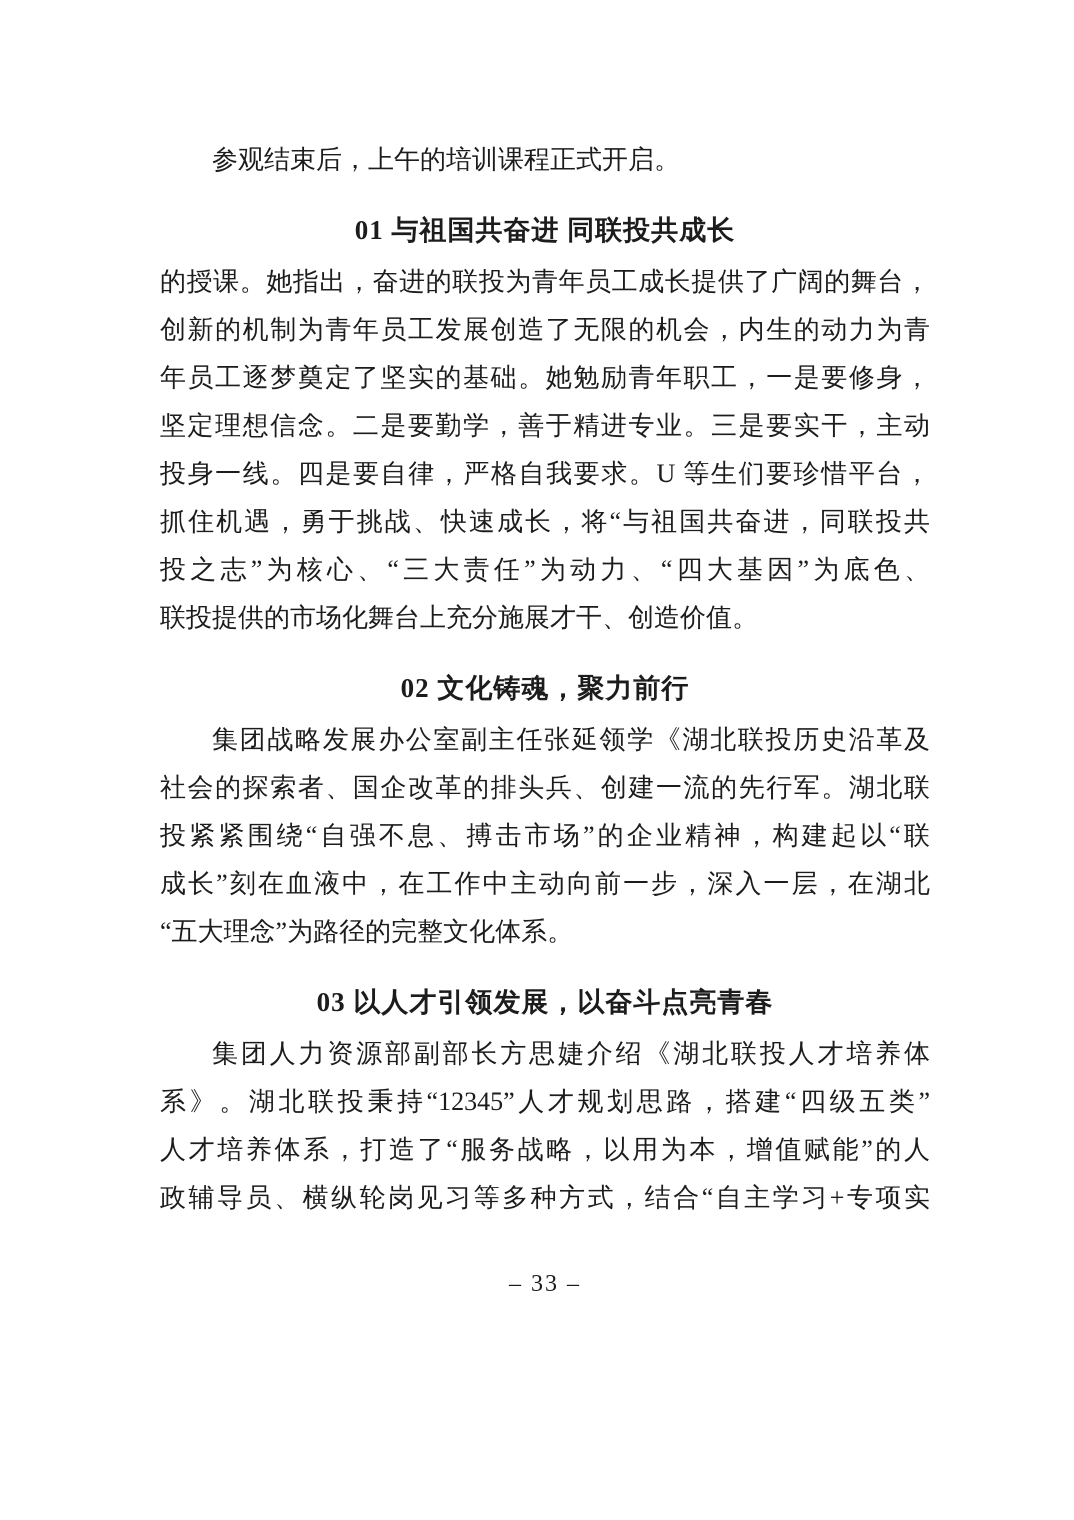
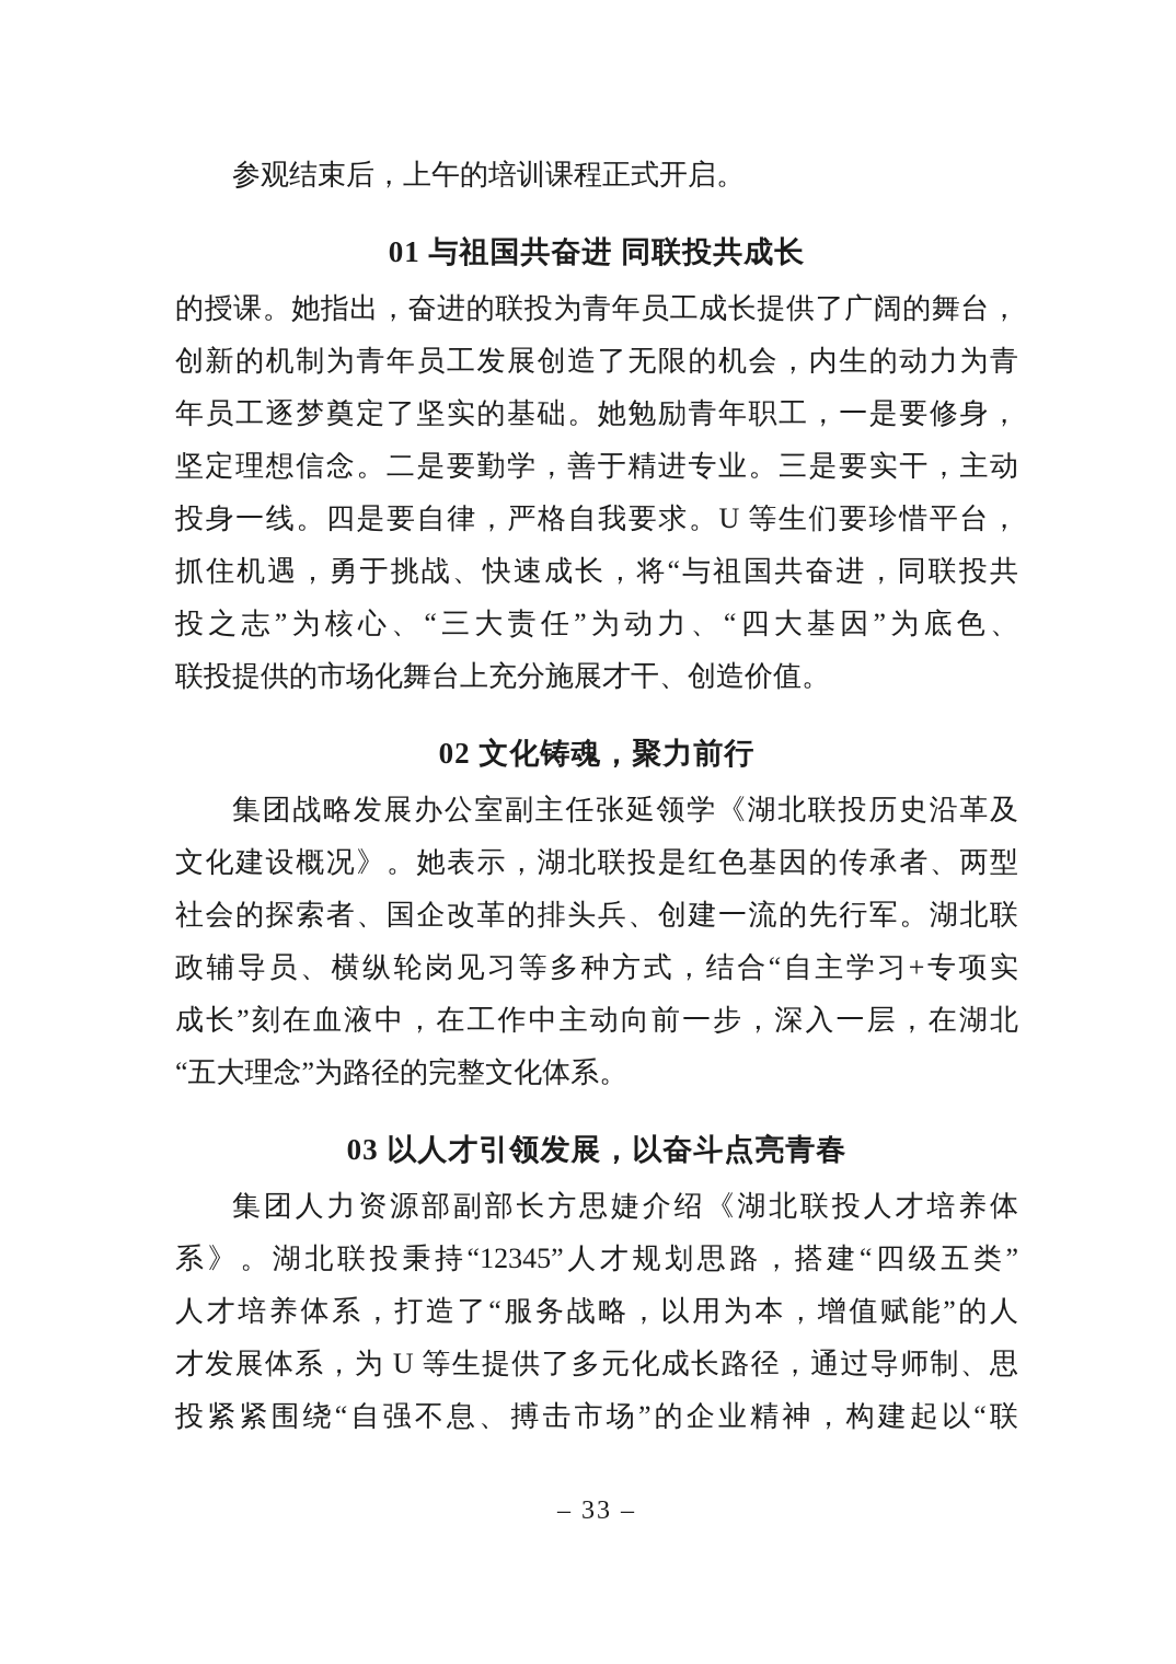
  参观结束后，上午的培训课程正式开启。
  01 与祖国共奋进 同联投共成长
  的授课。她指出，奋进的联投为青年员工成长提供了广阔的舞台，
  创新的机制为青年员工发展创造了无限的机会，内生的动力为青
  年员工逐梦奠定了坚实的基础。她勉励青年职工，一是要修身，
  坚定理想信念。二是要勤学，善于精进专业。三是要实干，主动
  投身一线。四是要自律，严格自我要求。U 等生们要珍惜平台，
  抓住机遇，勇于挑战、快速成长，将“与祖国共奋进，同联投共
  投之志”为核心、“三大责任”为动力、“四大基因”为底色、
  联投提供的市场化舞台上充分施展才干、创造价值。
  02 文化铸魂，聚力前行
  集团战略发展办公室副主任张延领学《湖北联投历史沿革及
+ 文化建设概况》。她表示，湖北联投是红色基因的传承者、两型
  社会的探索者、国企改革的排头兵、创建一流的先行军。湖北联
- 投紧紧围绕“自强不息、搏击市场”的企业精神，构建起以“联
+ 政辅导员、横纵轮岗见习等多种方式，结合“自主学习+专项实
  成长”刻在血液中，在工作中主动向前一步，深入一层，在湖北
  “五大理念”为路径的完整文化体系。
  03 以人才引领发展，以奋斗点亮青春
  集团人力资源部副部长方思婕介绍《湖北联投人才培养体
  系》。湖北联投秉持“12345”人才规划思路，搭建“四级五类”
  人才培养体系，打造了“服务战略，以用为本，增值赋能”的人
+ 才发展体系，为 U 等生提供了多元化成长路径，通过导师制、思
- 政辅导员、横纵轮岗见习等多种方式，结合“自主学习+专项实
+ 投紧紧围绕“自强不息、搏击市场”的企业精神，构建起以“联
  – 33 –
